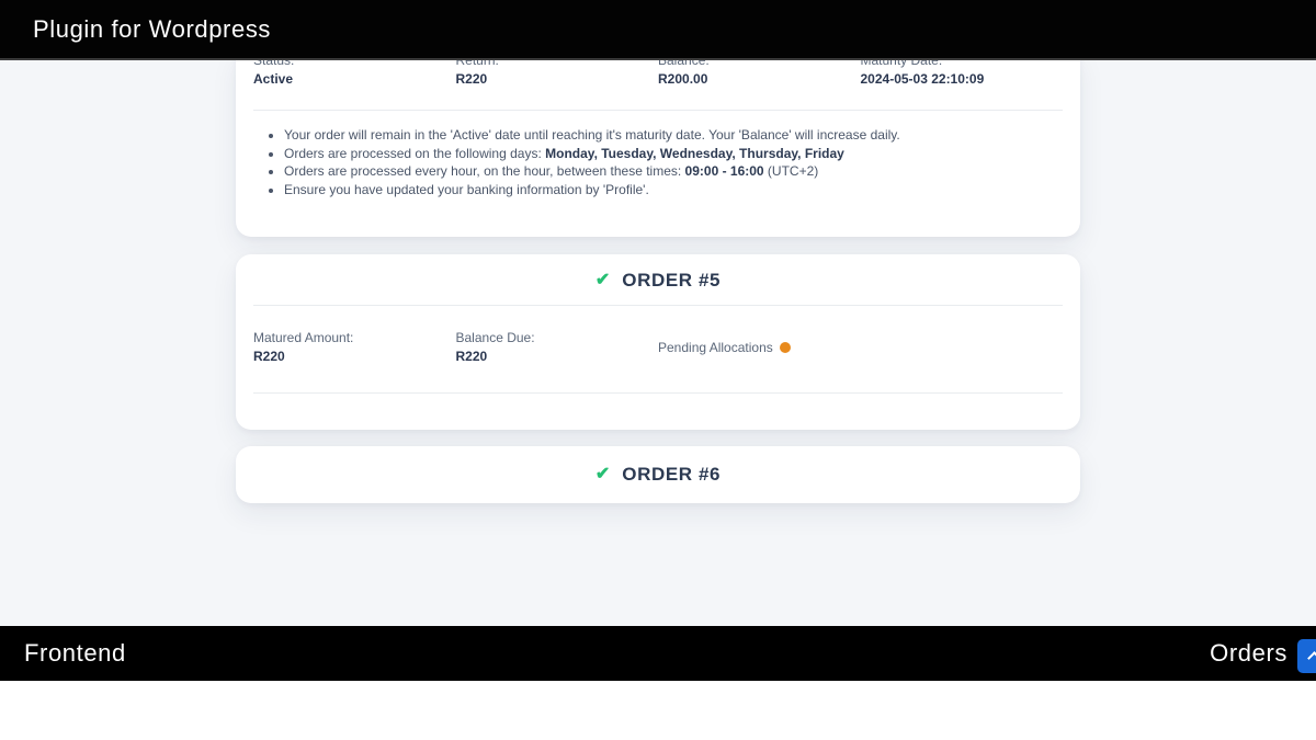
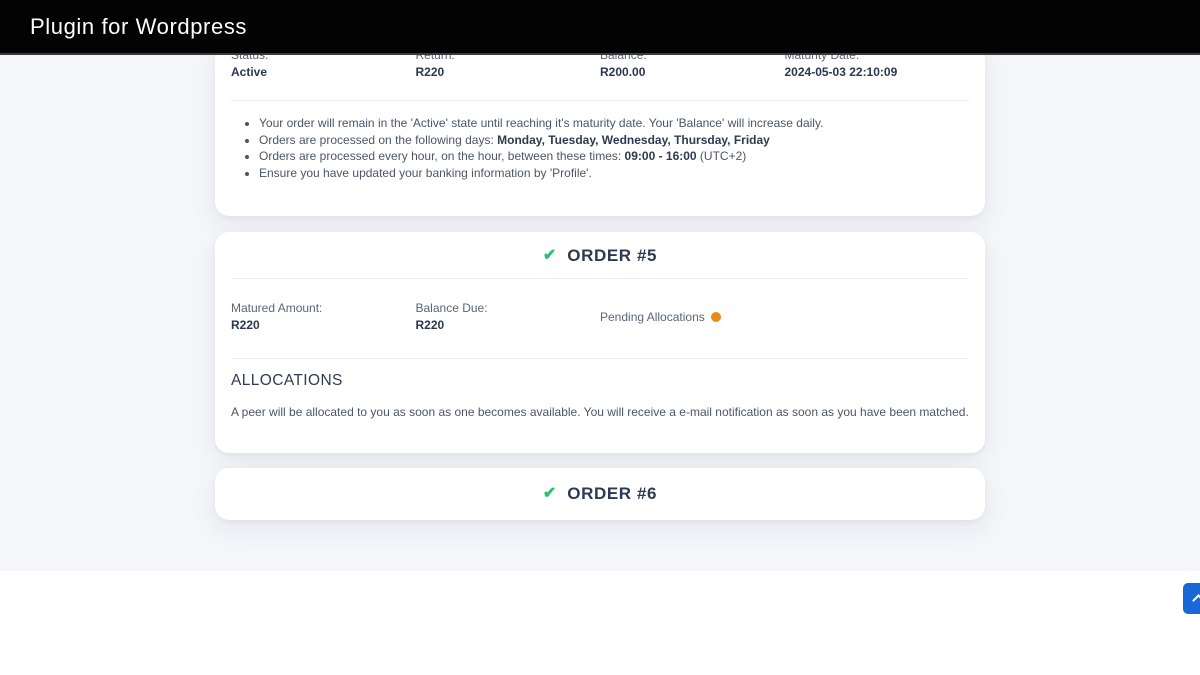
  Plugin for Wordpress
  Status:
  Active
  Return:
  R220
  Balance:
  R200.00
  Maturity Date:
  2024-05-03 22:10:09
- Your order will remain in the 'Active' date until reaching it's maturity date. Your 'Balance' will increase daily.
+ Your order will remain in the 'Active' state until reaching it's maturity date. Your 'Balance' will increase daily.
  Orders are processed on the following days: Monday, Tuesday, Wednesday, Thursday, Friday
  Orders are processed every hour, on the hour, between these times: 09:00 - 16:00 (UTC+2)
  Ensure you have updated your banking information by 'Profile'.
  ✔
  ORDER #5
  Matured Amount:
  R220
  Balance Due:
  R220
  Pending Allocations
+ ALLOCATIONS
+ A peer will be allocated to you as soon as one becomes available. You will receive a e-mail notification as soon as you have been matched.
  ✔
  ORDER #6
- Frontend
- Orders
